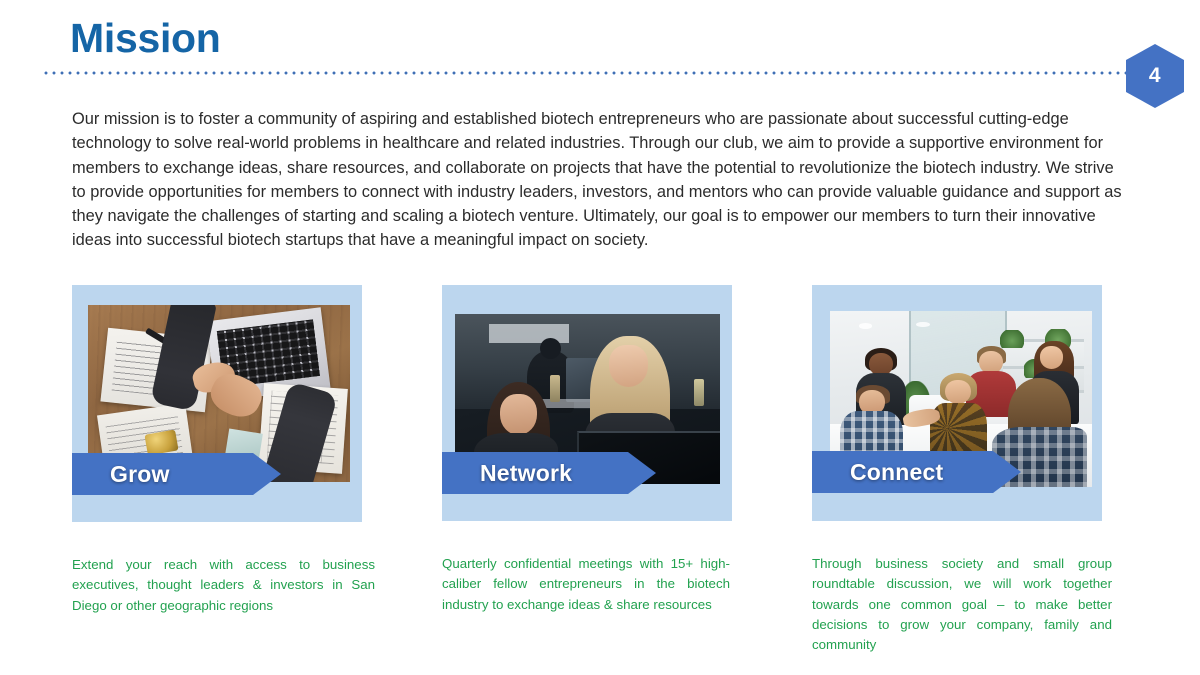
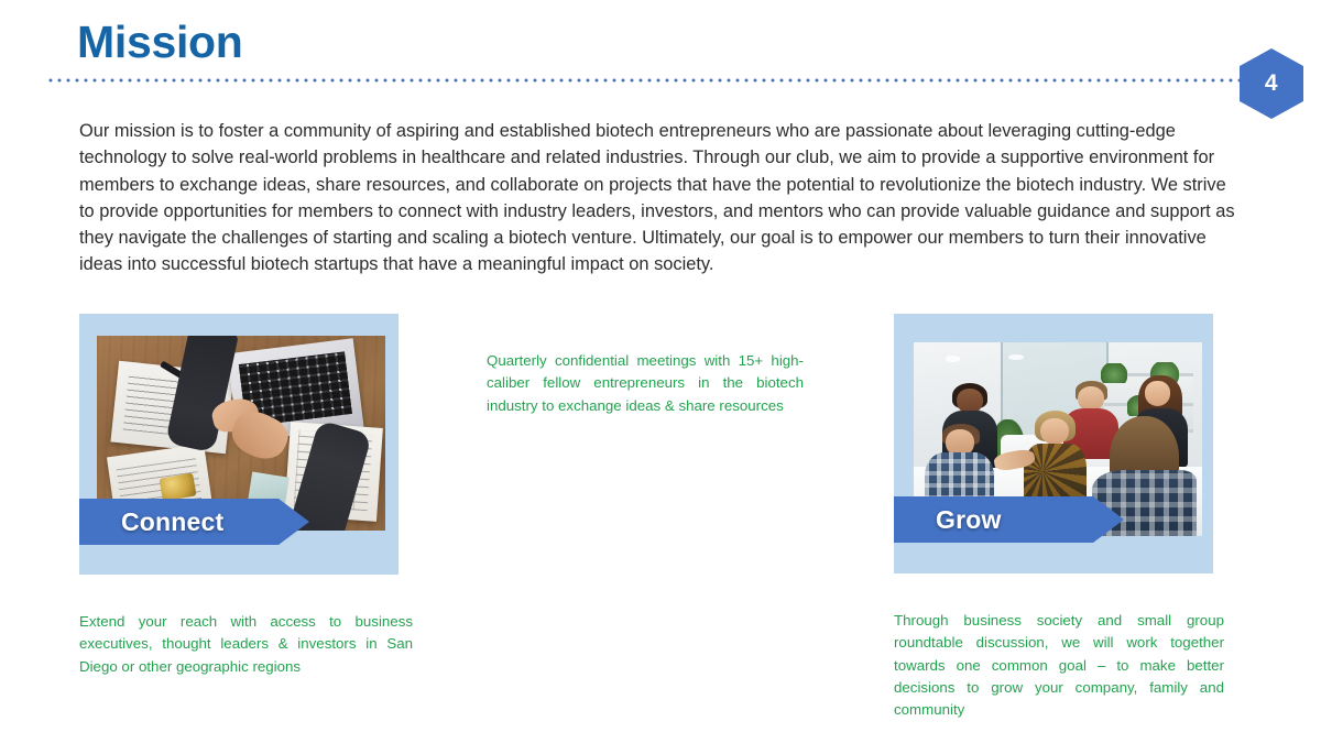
  Mission
  4
- Our mission is to foster a community of aspiring and established biotech entrepreneurs who are passionate about successful cutting-edge technology to solve real-world problems in healthcare and related industries. Through our club, we aim to provide a supportive environment for members to exchange ideas, share resources, and collaborate on projects that have the potential to revolutionize the biotech industry. We strive to provide opportunities for members to connect with industry leaders, investors, and mentors who can provide valuable guidance and support as they navigate the challenges of starting and scaling a biotech venture. Ultimately, our goal is to empower our members to turn their innovative ideas into successful biotech startups that have a meaningful impact on society.
+ Our mission is to foster a community of aspiring and established biotech entrepreneurs who are passionate about leveraging cutting-edge technology to solve real-world problems in healthcare and related industries. Through our club, we aim to provide a supportive environment for members to exchange ideas, share resources, and collaborate on projects that have the potential to revolutionize the biotech industry. We strive to provide opportunities for members to connect with industry leaders, investors, and mentors who can provide valuable guidance and support as they navigate the challenges of starting and scaling a biotech venture. Ultimately, our goal is to empower our members to turn their innovative ideas into successful biotech startups that have a meaningful impact on society.
- Grow
+ Connect
  Extend your reach with access to business executives, thought leaders & investors in San Diego or other geographic regions
- Network
  Quarterly confidential meetings with 15+ high-caliber fellow entrepreneurs in the biotech industry to exchange ideas & share resources
- Connect
+ Grow
  Through business society and small group roundtable discussion, we will work together towards one common goal – to make better decisions to grow your company, family and community
